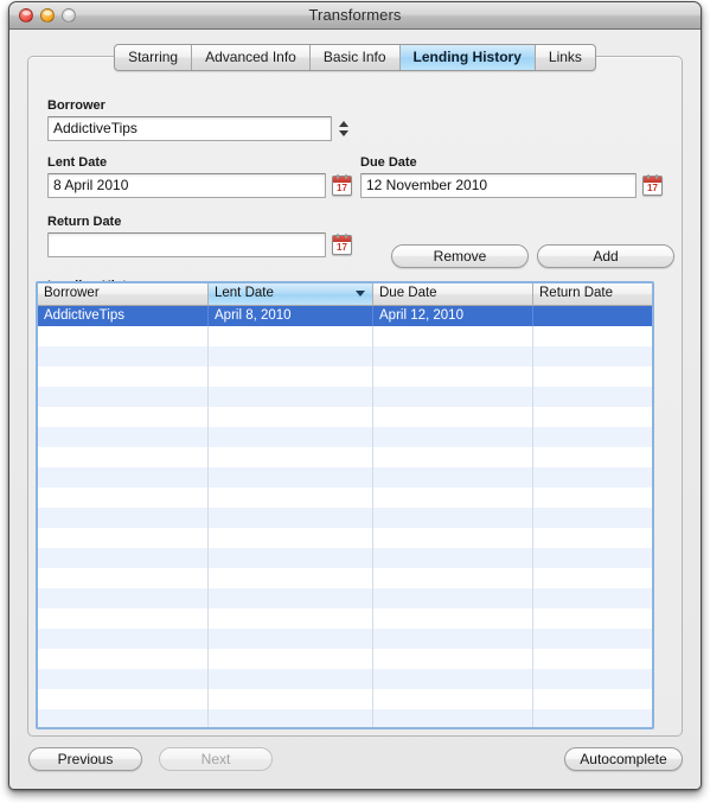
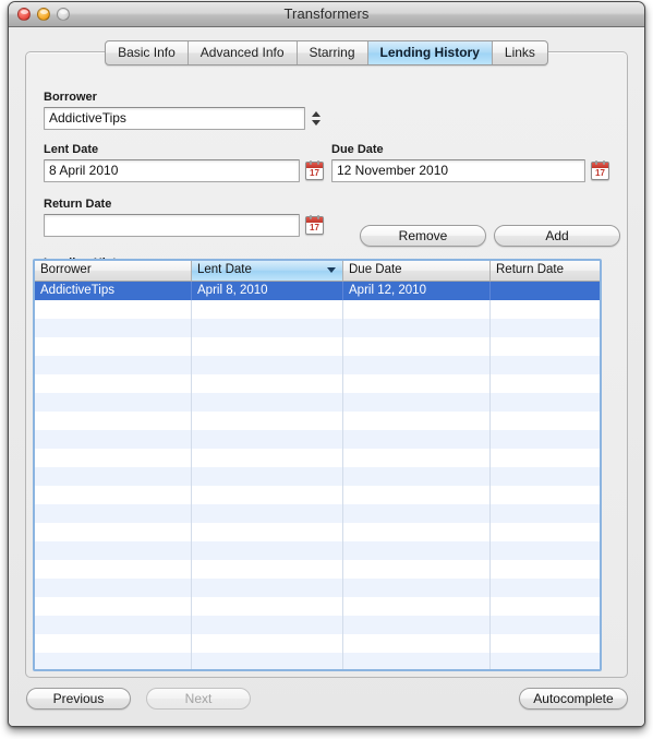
  Transformers
- Starring
+ Basic Info
  Advanced Info
- Basic Info
+ Starring
  Lending History
  Links
  Borrower
  AddictiveTips
  Lent Date
  8 April 2010
  17
  Due Date
  12 November 2010
  17
  Return Date
  17
  Remove
  Add
  Borrower
  Lent Date
  Due Date
  Return Date
  AddictiveTips
  April 8, 2010
  April 12, 2010
  Previous
  Next
  Autocomplete
